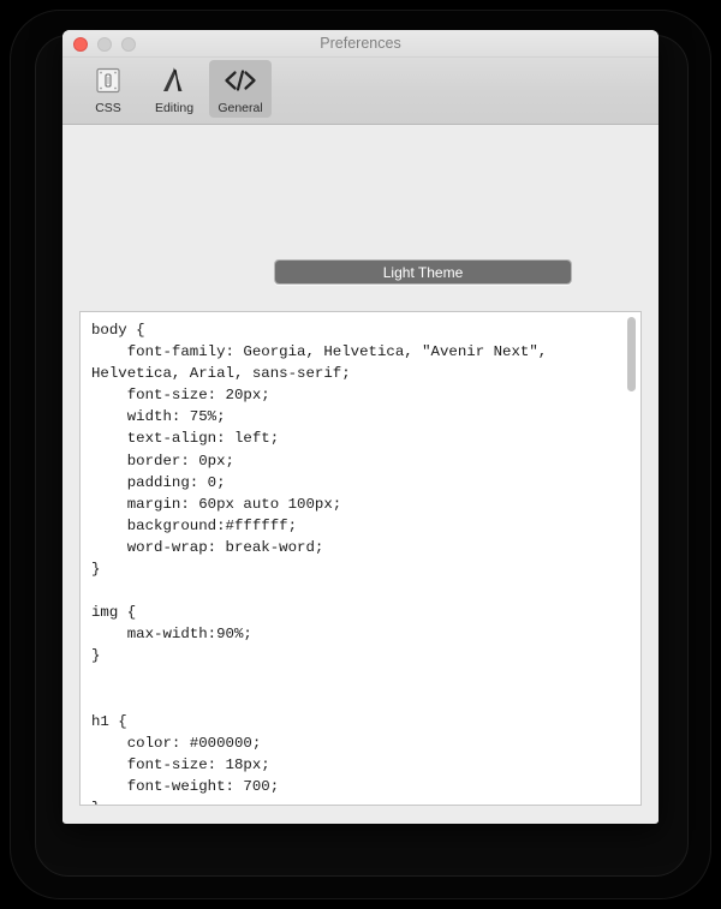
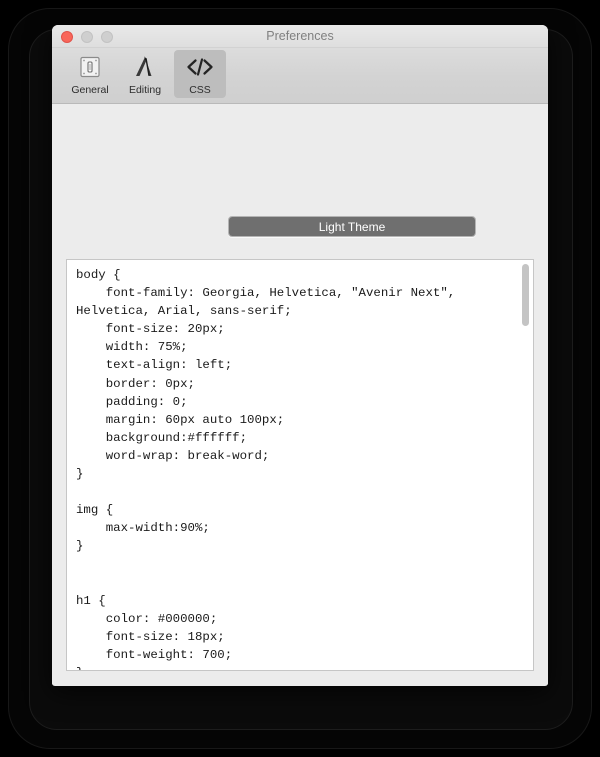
  Preferences
- CSS
+ General
  Editing
- General
+ CSS
  Light Theme
  body {
  font-family: Georgia, Helvetica, "Avenir Next", Helvetica, Arial, sans-serif;
  font-size: 20px;
  width: 75%;
  text-align: left;
  border: 0px;
  padding: 0;
  margin: 60px auto 100px;
  background:#ffffff;
  word-wrap: break-word;
  }
  img {
  max-width:90%;
  }
  h1 {
  color: #000000;
  font-size: 18px;
  font-weight: 700;
